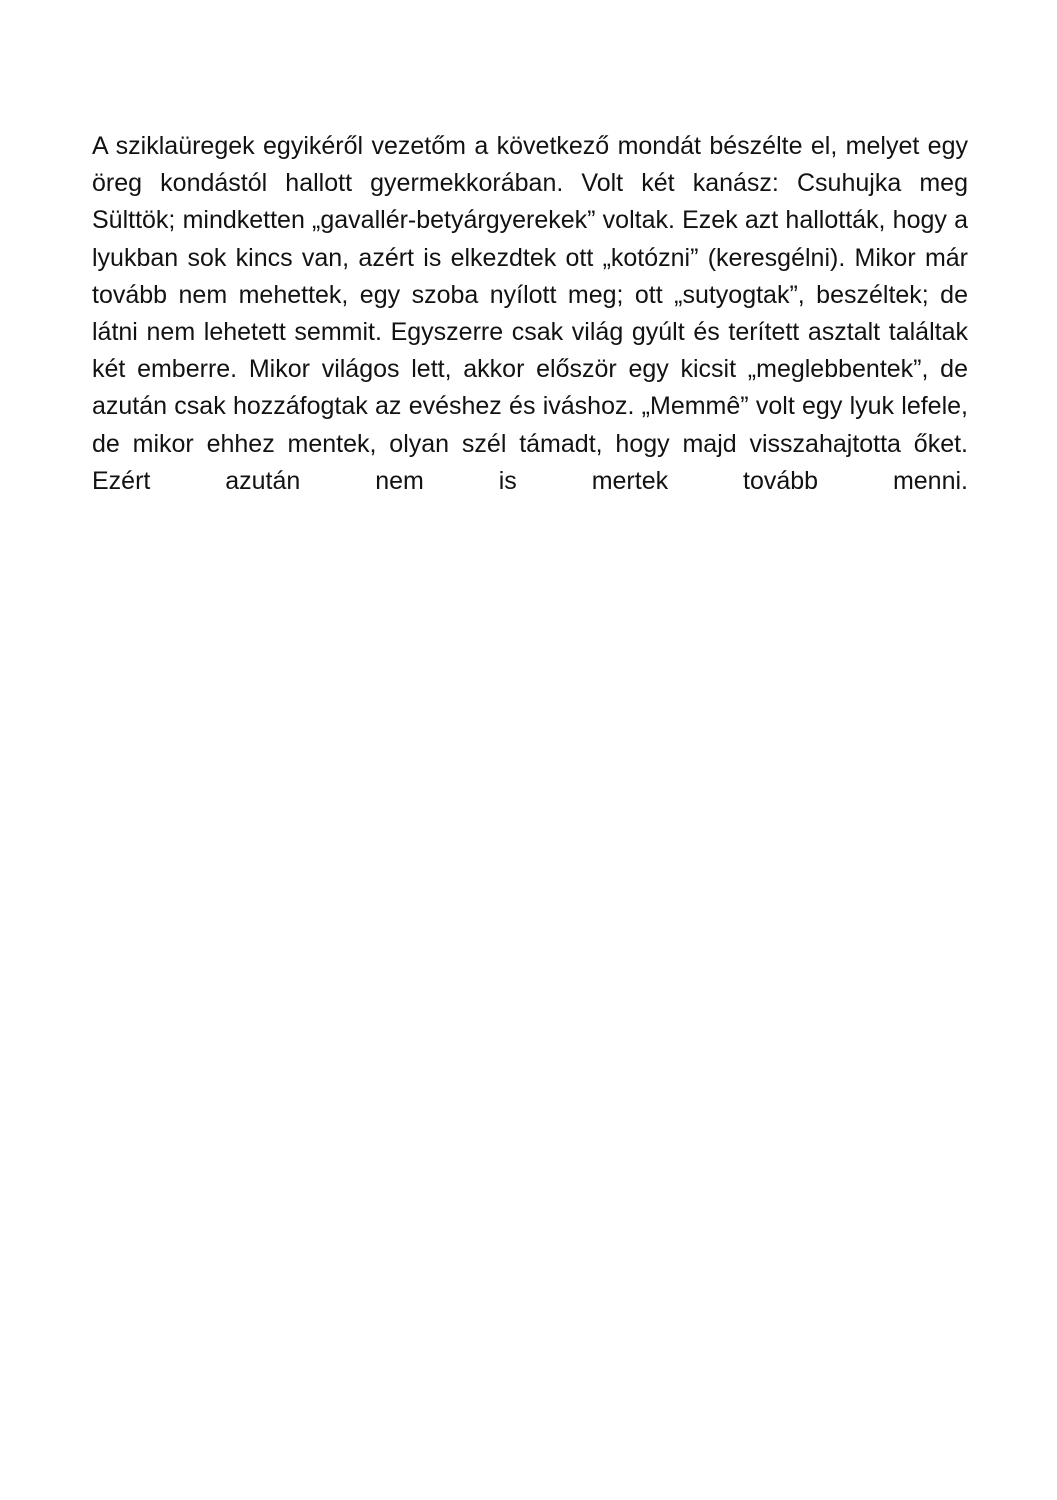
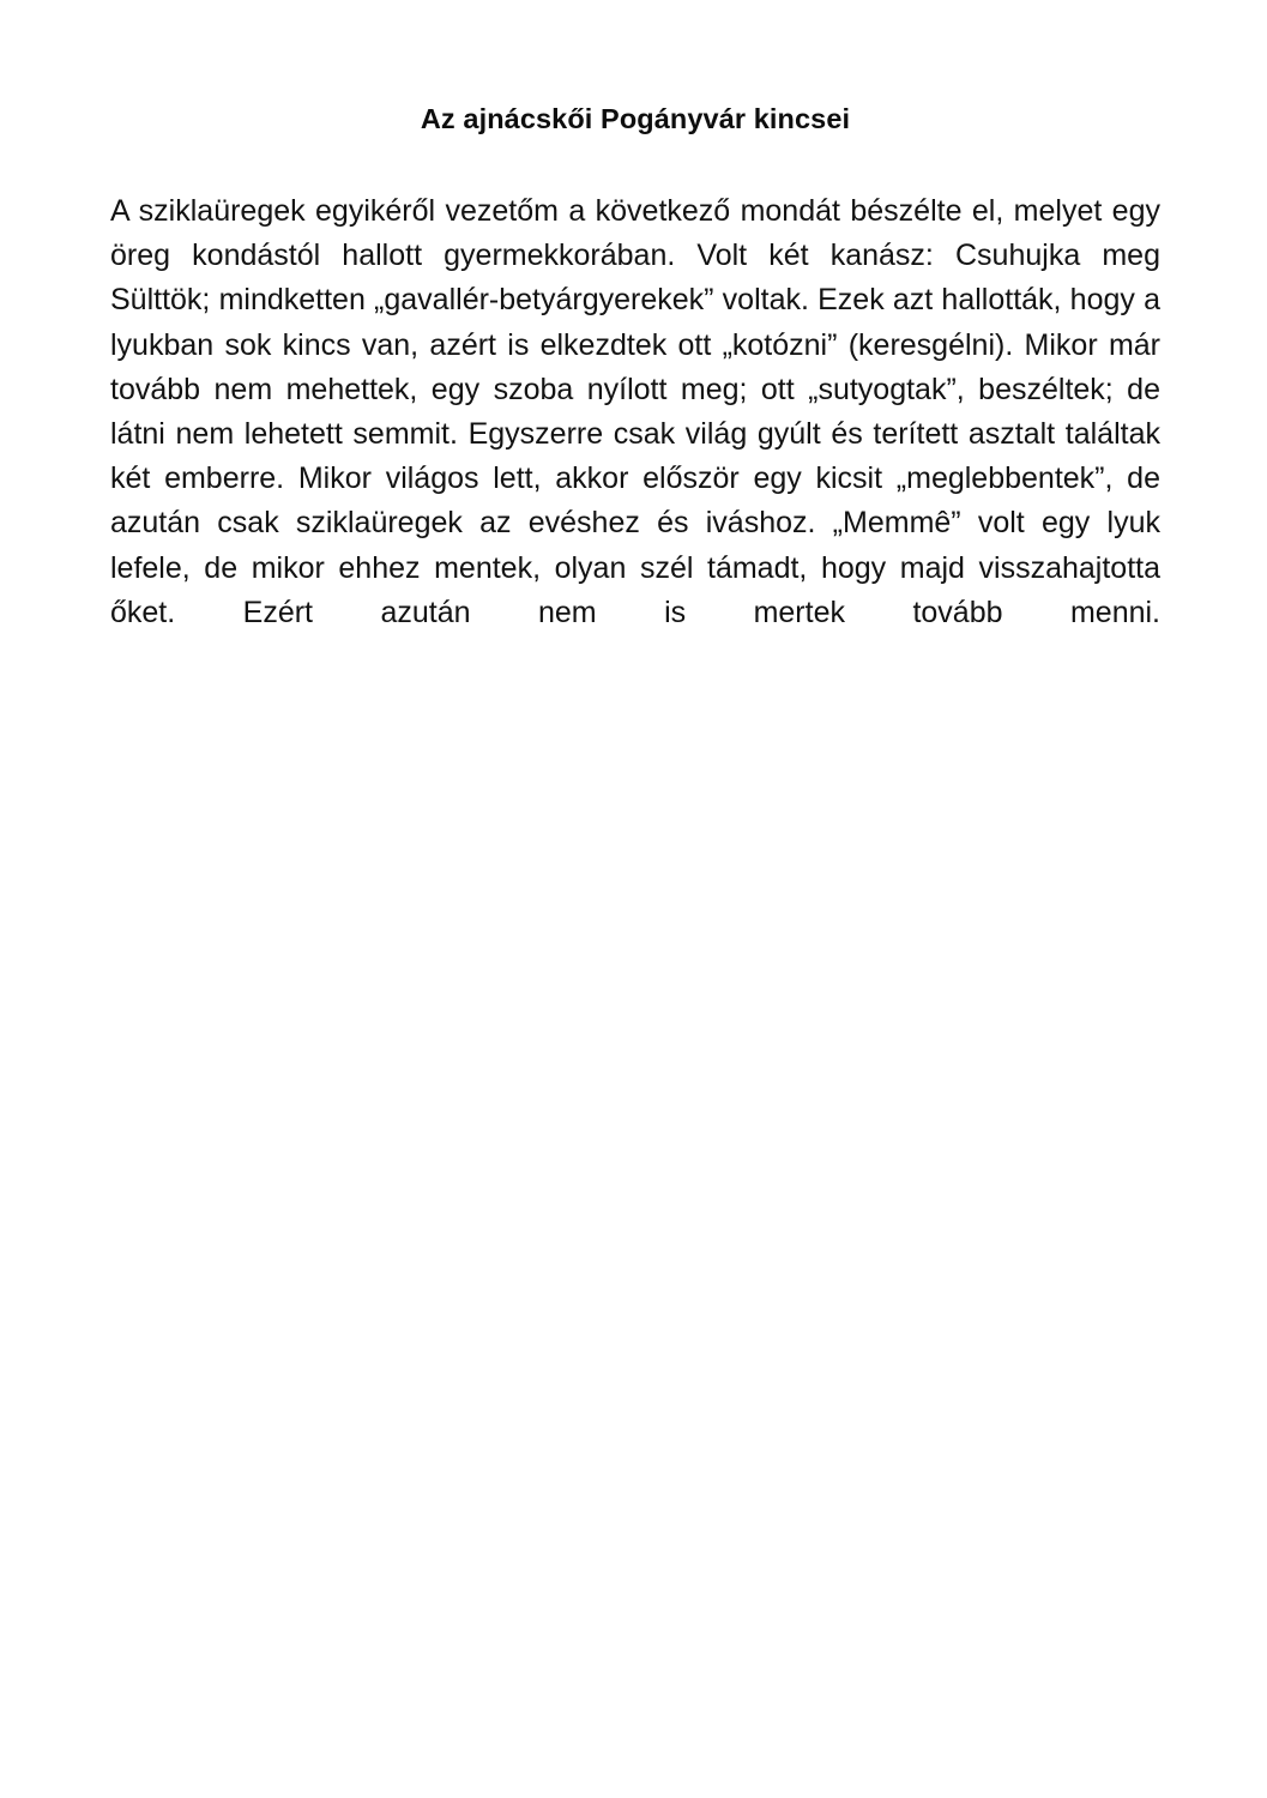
+ Az ajnácskői Pogányvár kincsei
- A sziklaüregek egyikéről vezetőm a következő mondát bészélte el, melyet egy öreg kondástól hallott gyermekkorában. Volt két kanász: Csuhujka meg Sülttök; mindketten „gavallér-betyárgyerekek” voltak. Ezek azt hallották, hogy a lyukban sok kincs van, azért is elkezdtek ott „kotózni” (keresgélni). Mikor már tovább nem mehettek, egy szoba nyílott meg; ott „sutyogtak”, beszéltek; de látni nem lehetett semmit. Egyszerre csak világ gyúlt és terített asztalt találtak két emberre. Mikor világos lett, akkor először egy kicsit „meglebbentek”, de azután csak hozzáfogtak az evéshez és iváshoz. „Memmê” volt egy lyuk lefele, de mikor ehhez mentek, olyan szél támadt, hogy majd visszahajtotta őket. Ezért azután nem is mertek tovább menni.
+ A sziklaüregek egyikéről vezetőm a következő mondát bészélte el, melyet egy öreg kondástól hallott gyermekkorában. Volt két kanász: Csuhujka meg Sülttök; mindketten „gavallér-betyárgyerekek” voltak. Ezek azt hallották, hogy a lyukban sok kincs van, azért is elkezdtek ott „kotózni” (keresgélni). Mikor már tovább nem mehettek, egy szoba nyílott meg; ott „sutyogtak”, beszéltek; de látni nem lehetett semmit. Egyszerre csak világ gyúlt és terített asztalt találtak két emberre. Mikor világos lett, akkor először egy kicsit „meglebbentek”, de azután csak sziklaüregek az evéshez és iváshoz. „Memmê” volt egy lyuk lefele, de mikor ehhez mentek, olyan szél támadt, hogy majd visszahajtotta őket. Ezért azután nem is mertek tovább menni.
